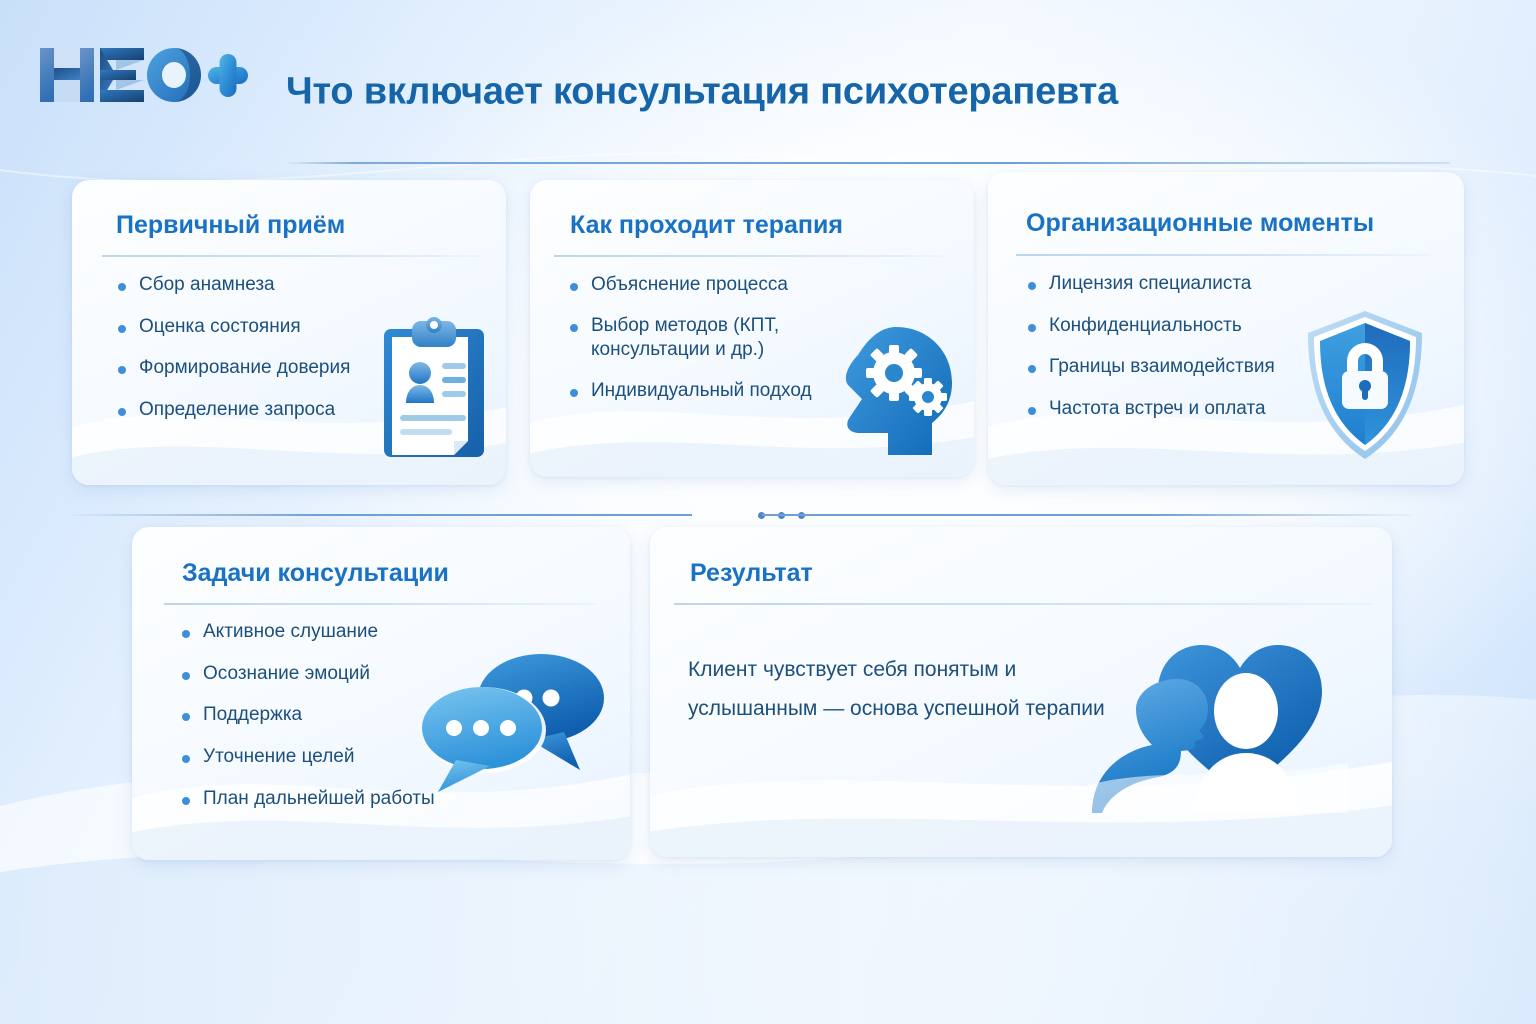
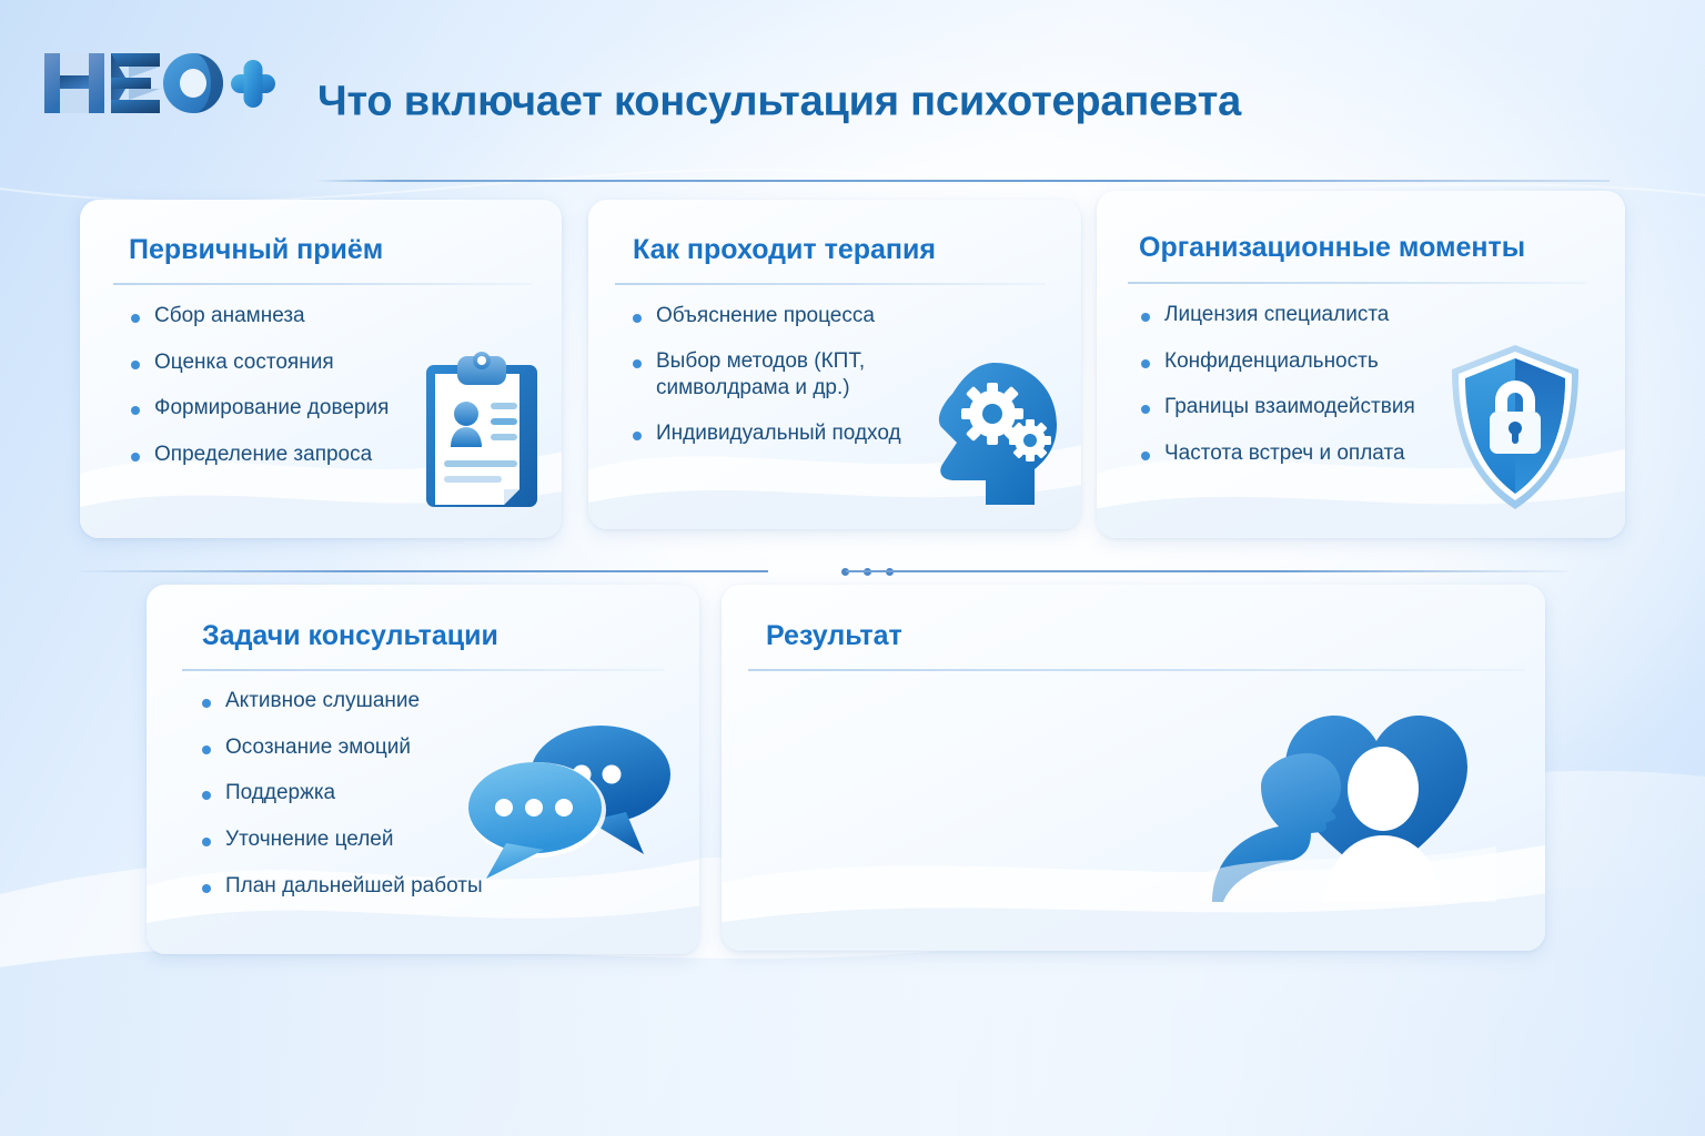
  Что включает консультация психотерапевта
  Первичный приём
  Сбор анамнеза
  Оценка состояния
  Формирование доверия
  Определение запроса
  Как проходит терапия
  Объяснение процесса
- Выбор методов (КПТ, консультации и др.)
+ Выбор методов (КПТ, символдрама и др.)
  Индивидуальный подход
  Организационные моменты
  Лицензия специалиста
  Конфиденциальность
  Границы взаимодействия
  Частота встреч и оплата
  Задачи консультации
  Активное слушание
  Осознание эмоций
  Поддержка
  Уточнение целей
  План дальнейшей работы
  Результат
- Клиент чувствует себя понятым и услышанным — основа успешной терапии
